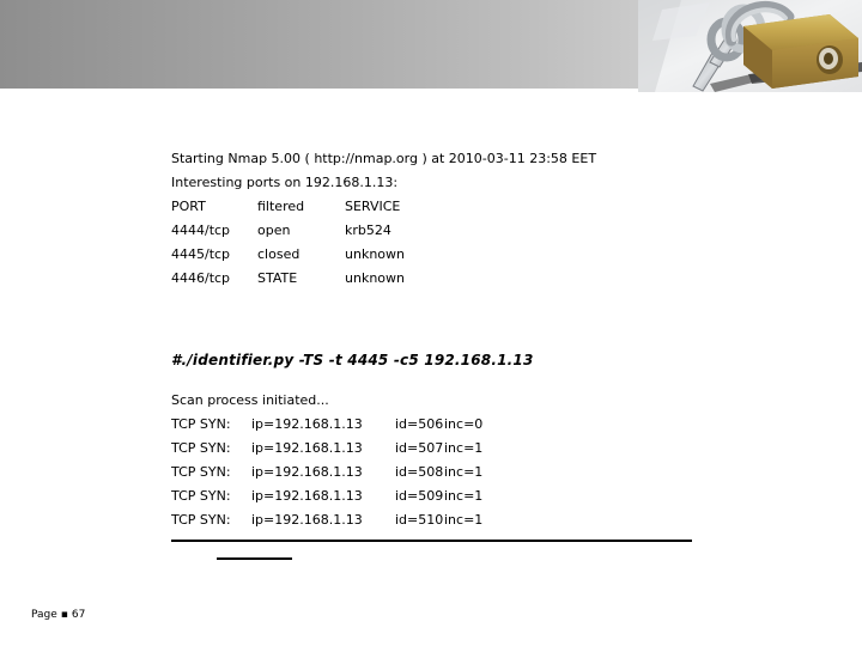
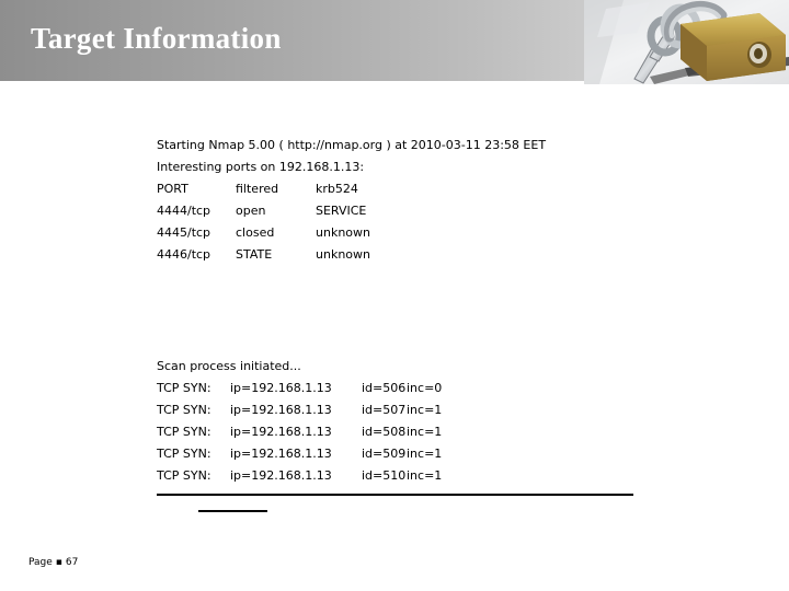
+ Target Information
  Starting Nmap 5.00 ( http://nmap.org ) at 2010-03-11 23:58 EET
  Interesting ports on 192.168.1.13:
  PORT
  filtered
- SERVICE
+ krb524
  4444/tcp
  open
- krb524
+ SERVICE
  4445/tcp
  closed
  unknown
  4446/tcp
  STATE
  unknown
- #./identifier.py -TS -t 4445 -c5 192.168.1.13
  Scan process initiated...
  TCP SYN:
  ip=192.168.1.13
  id=506
  inc=0
  TCP SYN:
  ip=192.168.1.13
  id=507
  inc=1
  TCP SYN:
  ip=192.168.1.13
  id=508
  inc=1
  TCP SYN:
  ip=192.168.1.13
  id=509
  inc=1
  TCP SYN:
  ip=192.168.1.13
  id=510
  inc=1
  Page ▪ 67
